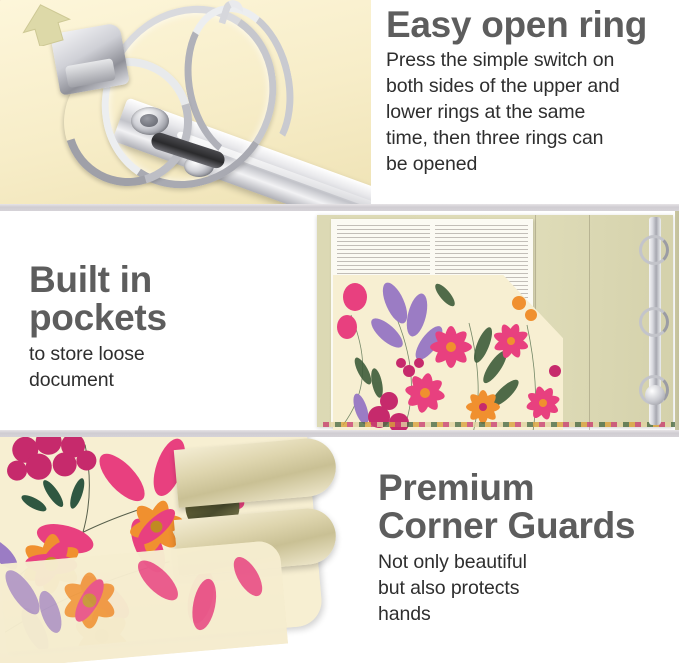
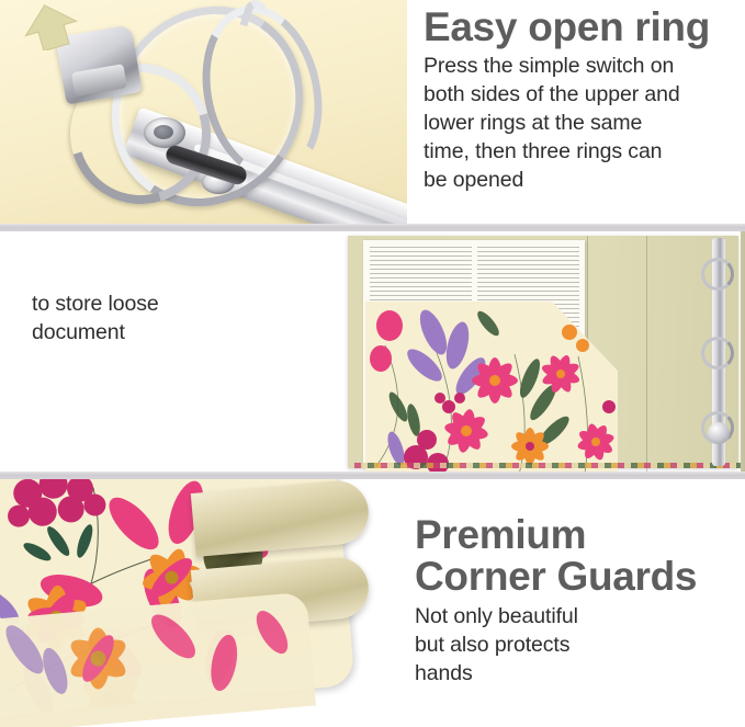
  Easy open ring
  Press the simple switch on
  both sides of the upper and
  lower rings at the same
  time, then three rings can
  be opened
- Built in
- pockets
  to store loose
  document
  Premium
  Corner Guards
  Not only beautiful
  but also protects
  hands
